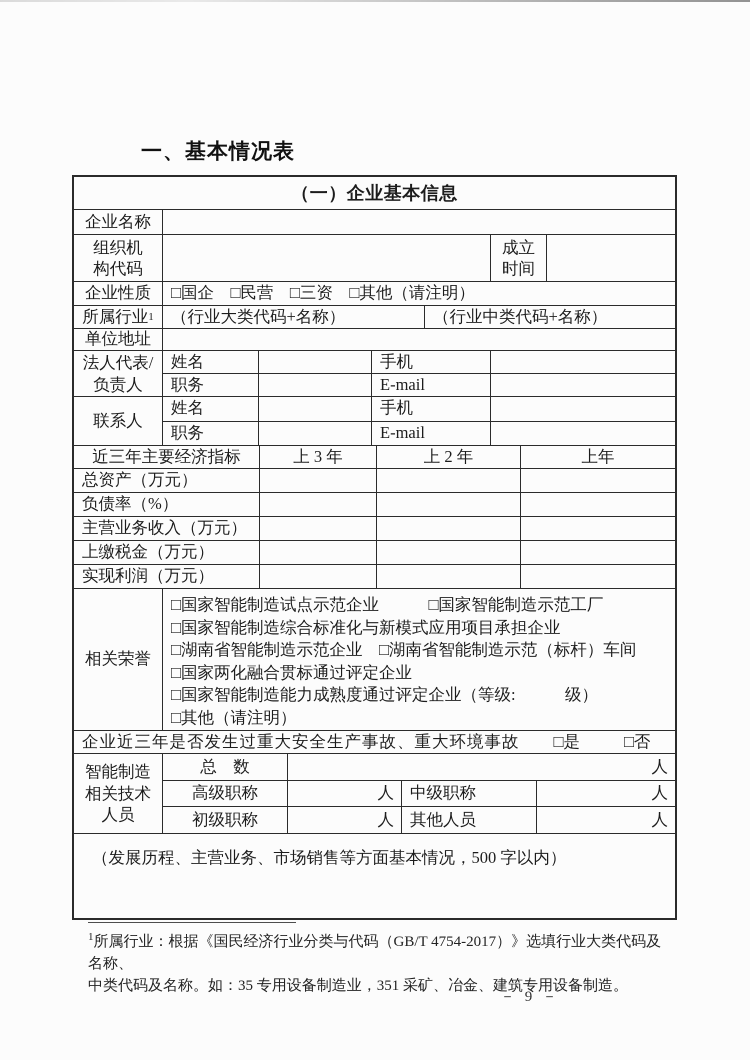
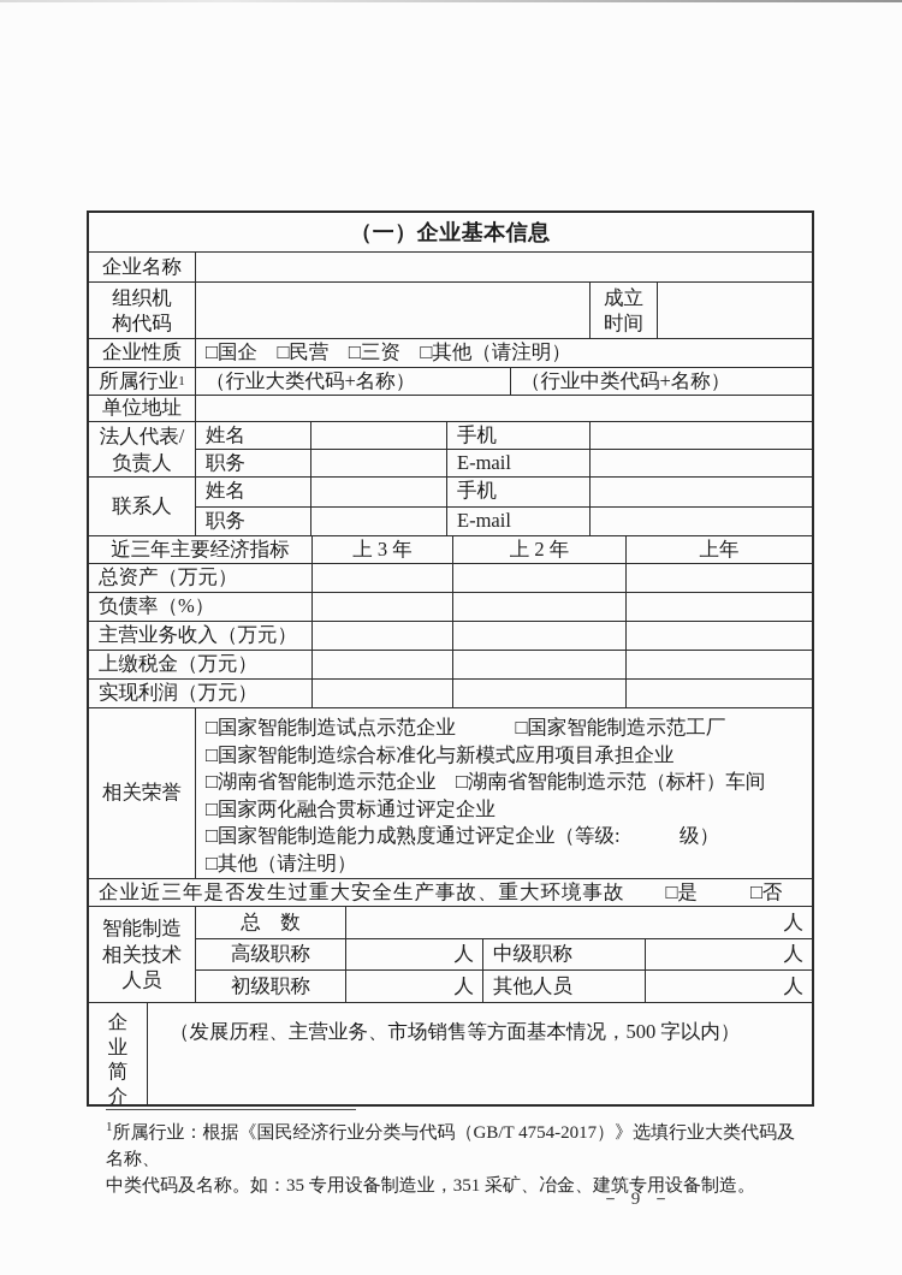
- 一、基本情况表
  （一）企业基本信息
  企业名称
  组织机
  构代码
  成立
  时间
  企业性质
  □国企 □民营 □三资 □其他（请注明）
  所属行业
  1
  （行业大类代码+名称）
  （行业中类代码+名称）
  单位地址
  法人代表/
  负责人
  姓名
  手机
  职务
  E-mail
  联系人
  姓名
  手机
  职务
  E-mail
  近三年主要经济指标
  上 3 年
  上 2 年
  上年
  总资产（万元）
  负债率（%）
  主营业务收入（万元）
  上缴税金（万元）
  实现利润（万元）
  相关荣誉
  □国家智能制造试点示范企业 □国家智能制造示范工厂
  □国家智能制造综合标准化与新模式应用项目承担企业
  □湖南省智能制造示范企业 □湖南省智能制造示范（标杆）车间
  □国家两化融合贯标通过评定企业
  □国家智能制造能力成熟度通过评定企业（等级: 级）
  □其他（请注明）
  企业近三年是否发生过重大安全生产事故、重大环境事故
  □是
  □否
  智能制造
  相关技术
  人员
  总 数
  人
  高级职称
  人
  中级职称
  人
  初级职称
  人
  其他人员
  人
+ 企
+ 业
+ 简
+ 介
  （发展历程、主营业务、市场销售等方面基本情况，500 字以内）
  1所属行业：根据《国民经济行业分类与代码（GB/T 4754-2017）》选填行业大类代码及名称、
  中类代码及名称。如：35 专用设备制造业，351 采矿、冶金、建筑专用设备制造。
  － 9 －
